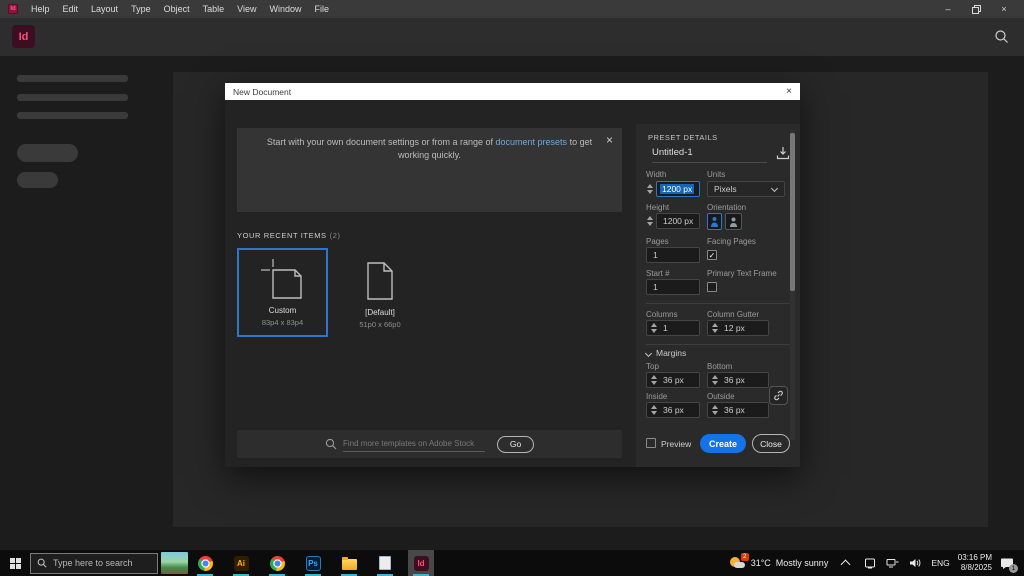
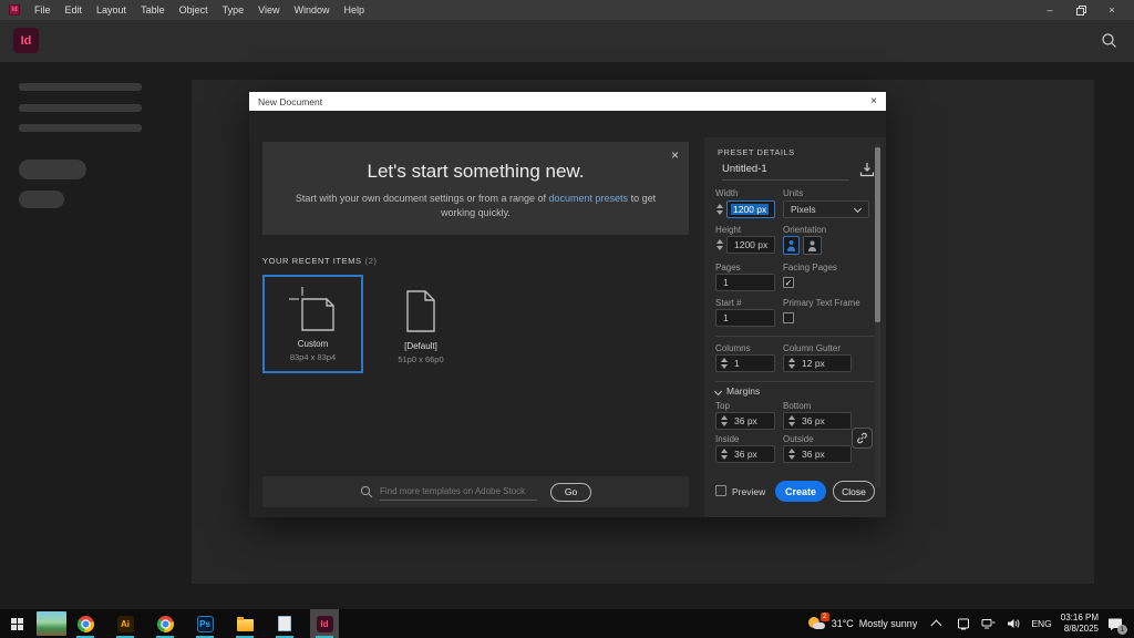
- Help
+ File
  Edit
  Layout
- Type
+ Table
  Object
- Table
+ Type
  View
  Window
- File
+ Help
  –
  ×
  Id
  New Document
  ×
  ×
+ Let's start something new.
  Start with your own document settings or from a range of document presets to get working quickly.
  YOUR RECENT ITEMS (2)
  Custom
  83p4 x 83p4
  [Default]
  51p0 x 66p0
  Find more templates on Adobe Stock
  Go
  PRESET DETAILS
  Untitled-1
  Width
  1200 px
  Units
  Pixels
  Height
  1200 px
  Orientation
  Pages
  1
  Facing Pages
  ✓
  Start #
  1
  Primary Text Frame
  Columns
  1
  Column Gutter
  12 px
  Margins
  Top
  36 px
  Bottom
  36 px
  Inside
  36 px
  Outside
  36 px
  Preview
  Create
  Close
- Type here to search
  Ai
  Ps
  Id
  31°C
  Mostly sunny
  ENG
  03:16 PM
  8/8/2025
